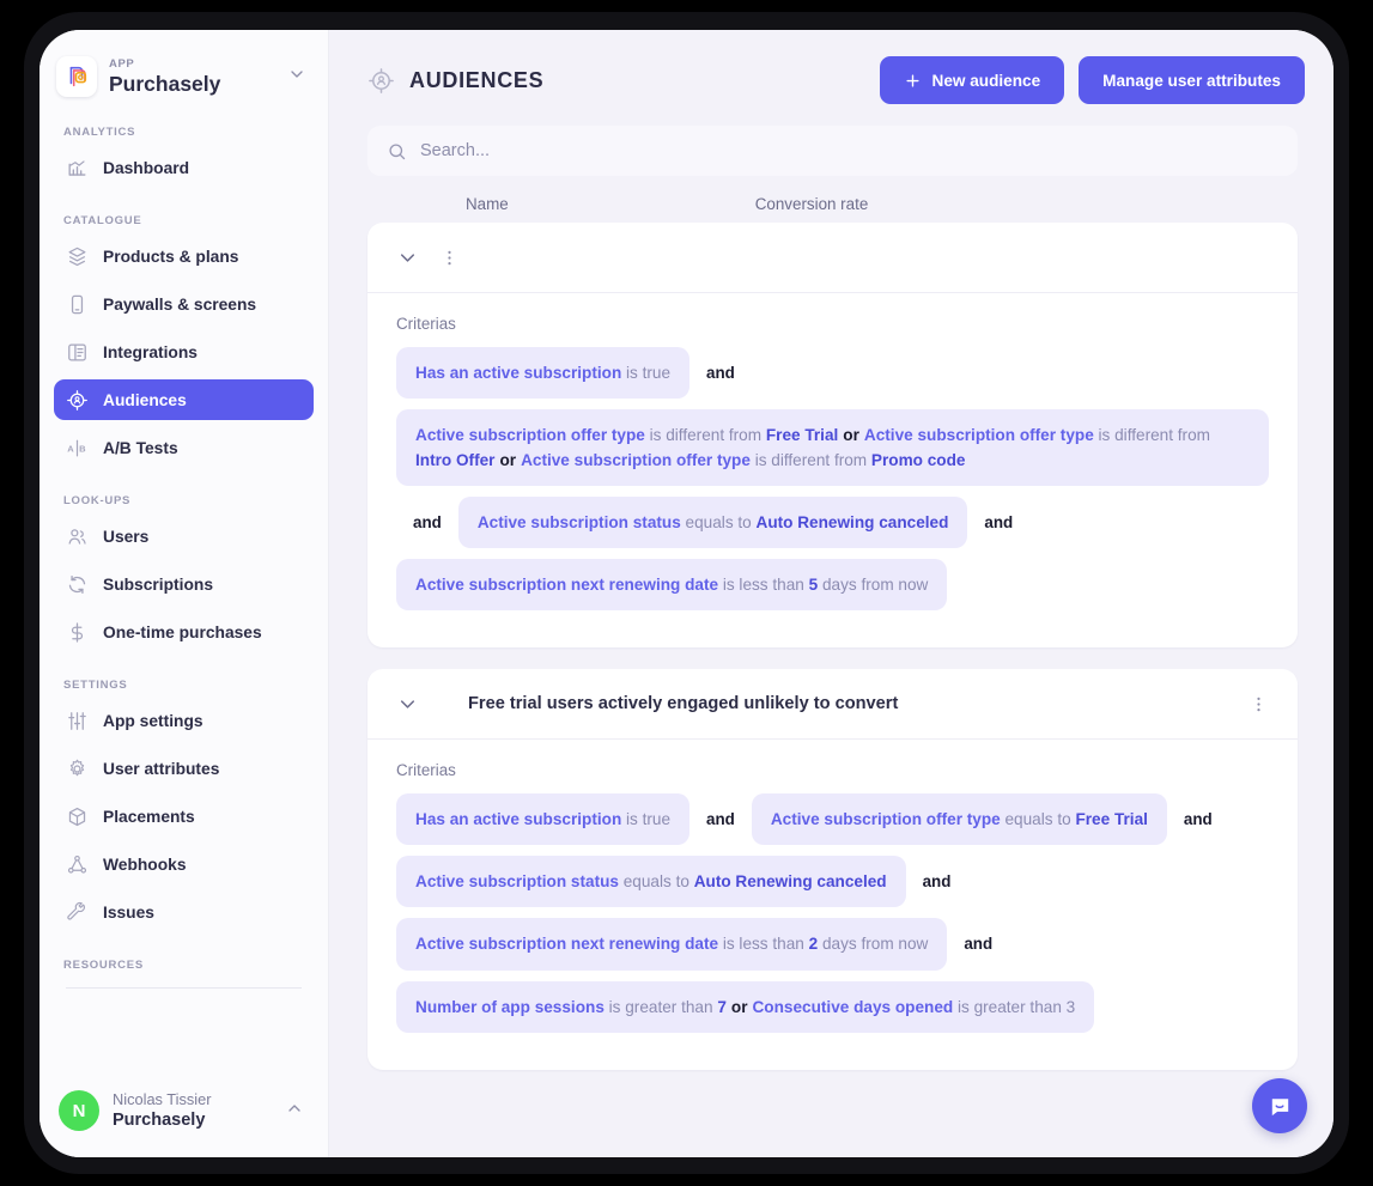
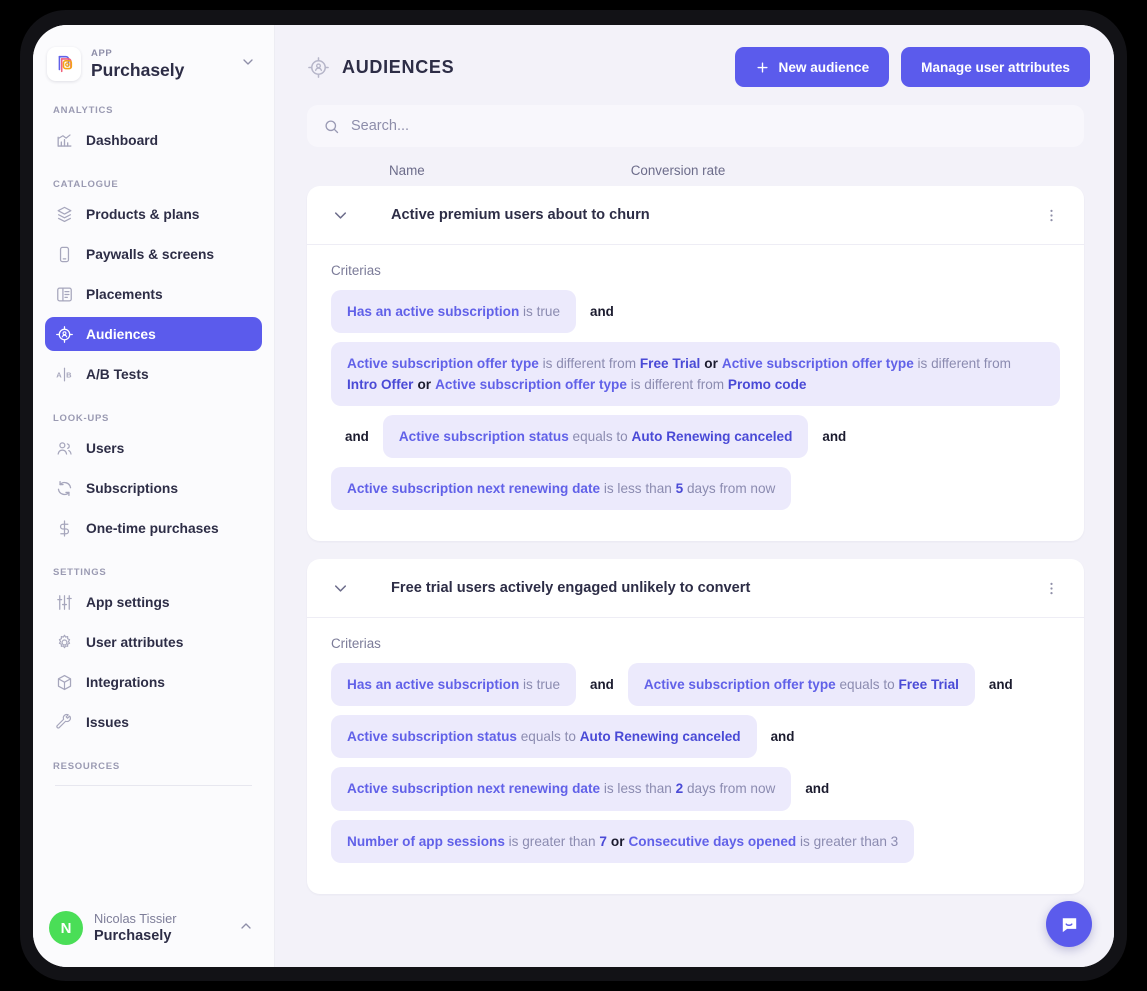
  APP
  Purchasely
  ANALYTICS
  Dashboard
  CATALOGUE
  Products & plans
  Paywalls & screens
- Integrations
+ Placements
  Audiences
  A
  B
  A/B Tests
  LOOK-UPS
  Users
  Subscriptions
  One-time purchases
  SETTINGS
  App settings
  User attributes
- Placements
+ Integrations
- Webhooks
  Issues
  RESOURCES
  N
  Nicolas Tissier
  Purchasely
  AUDIENCES
  New audience
  Manage user attributes
  Search...
  Name
  Conversion rate
+ Active premium users about to churn
  Criterias
  Has an active subscription is true
  and
  Active subscription offer type is different from Free Trial or Active subscription offer type is different from Intro Offer or Active subscription offer type is different from Promo code
  and
  Active subscription status equals to Auto Renewing canceled
  and
  Active subscription next renewing date is less than 5 days from now
  Free trial users actively engaged unlikely to convert
  Criterias
  Has an active subscription is true
  and
  Active subscription offer type equals to Free Trial
  and
  Active subscription status equals to Auto Renewing canceled
  and
  Active subscription next renewing date is less than 2 days from now
  and
  Number of app sessions is greater than 7 or Consecutive days opened is greater than 3
